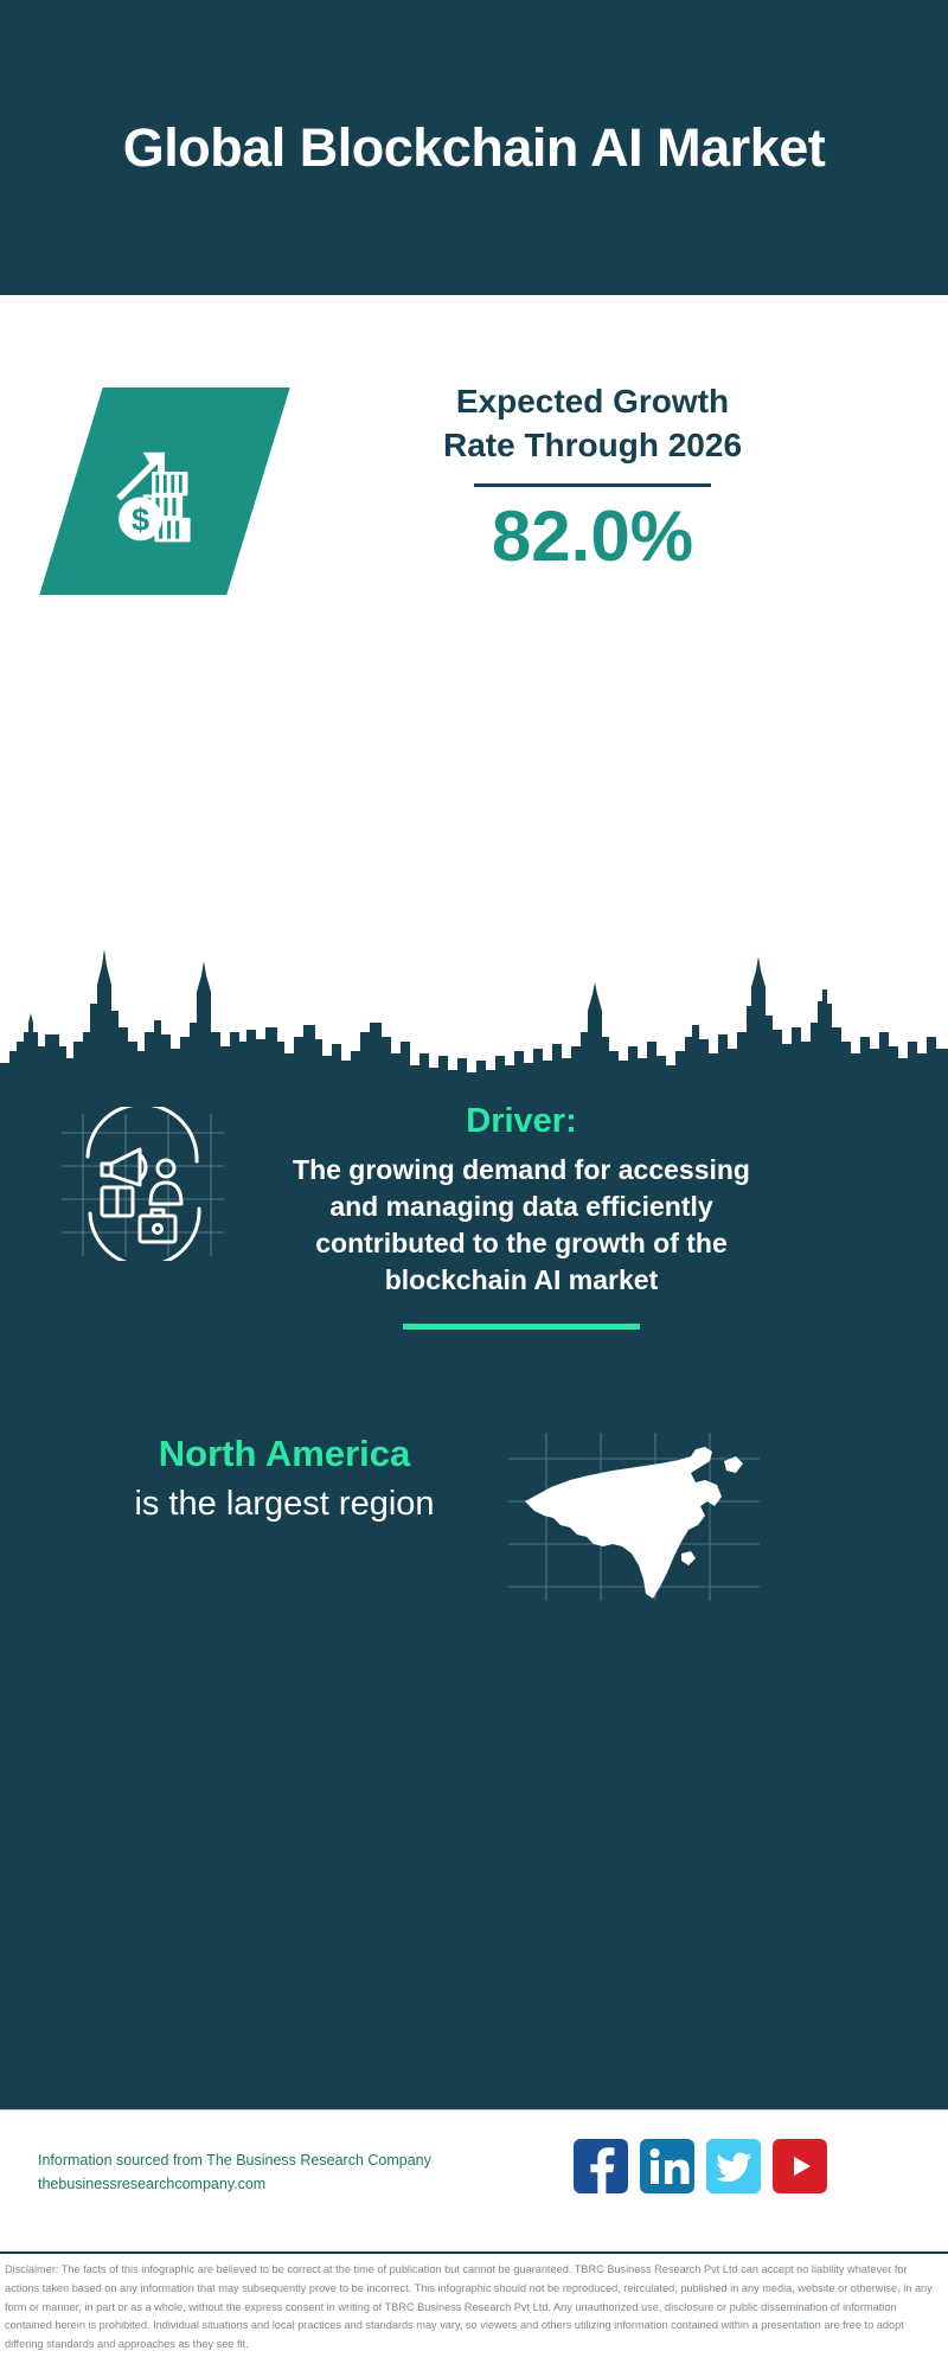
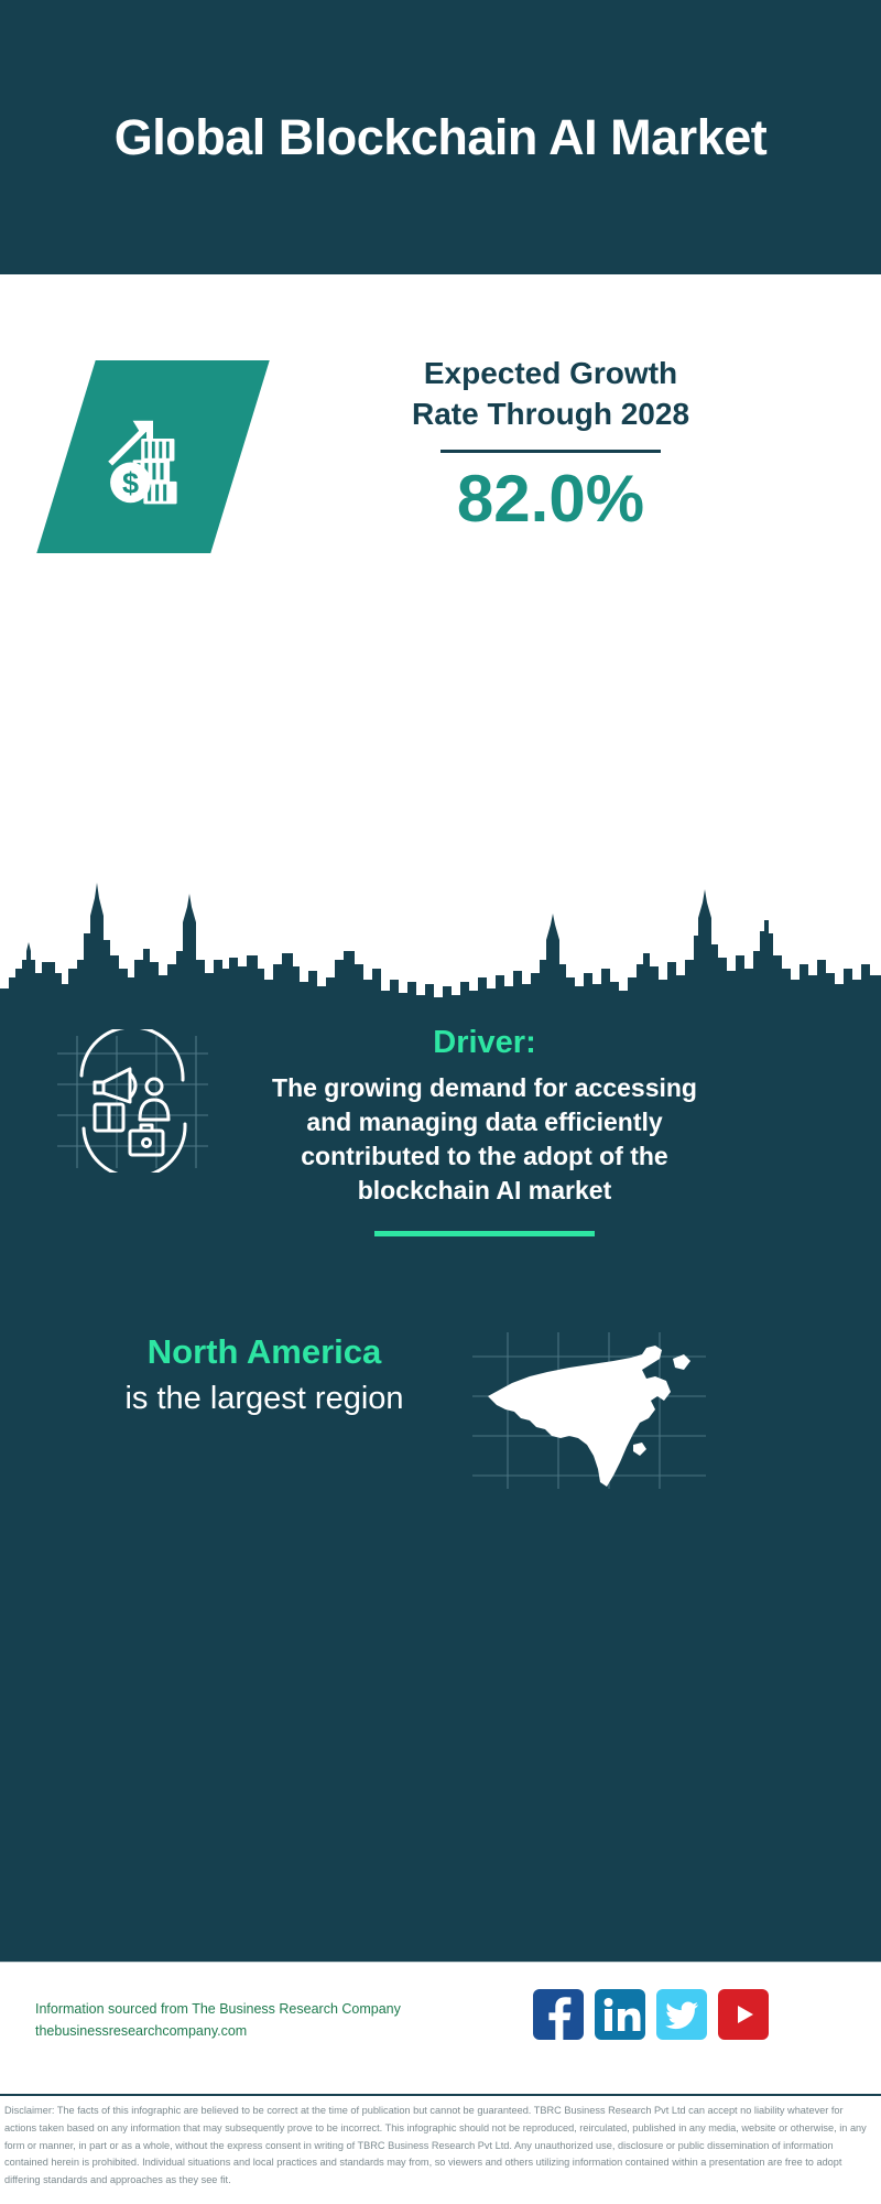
  Global Blockchain AI Market
  Expected Growth
- Rate Through 2026
+ Rate Through 2028
  82.0%
  Driver:
- The growing demand for accessing and managing data efficiently contributed to the growth of the blockchain AI market
+ The growing demand for accessing and managing data efficiently contributed to the adopt of the blockchain AI market
  North America
  is the largest region
  Information sourced from The Business Research Company
  thebusinessresearchcompany.com
- Disclaimer: The facts of this infographic are believed to be correct at the time of publication but cannot be guaranteed. TBRC Business Research Pvt Ltd can accept no liability whatever for actions taken based on any information that may subsequently prove to be incorrect. This infographic should not be reproduced, reirculated, published in any media, website or otherwise, in any form or manner, in part or as a whole, without the express consent in writing of TBRC Business Research Pvt Ltd. Any unauthorized use, disclosure or public dissemination of information contained herein is prohibited. Individual situations and local practices and standards may vary, so viewers and others utilizing information contained within a presentation are free to adopt differing standards and approaches as they see fit.
+ Disclaimer: The facts of this infographic are believed to be correct at the time of publication but cannot be guaranteed. TBRC Business Research Pvt Ltd can accept no liability whatever for actions taken based on any information that may subsequently prove to be incorrect. This infographic should not be reproduced, reirculated, published in any media, website or otherwise, in any form or manner, in part or as a whole, without the express consent in writing of TBRC Business Research Pvt Ltd. Any unauthorized use, disclosure or public dissemination of information contained herein is prohibited. Individual situations and local practices and standards may from, so viewers and others utilizing information contained within a presentation are free to adopt differing standards and approaches as they see fit.
